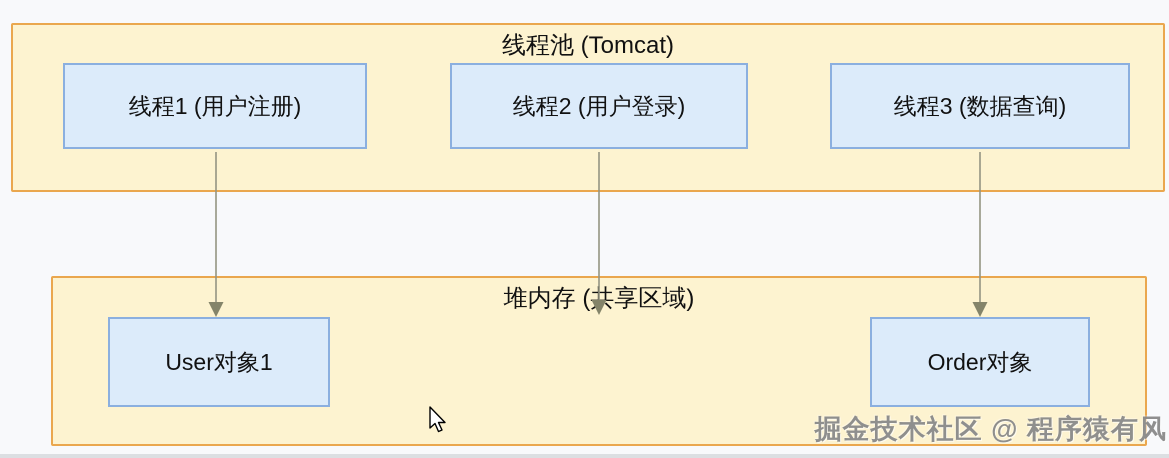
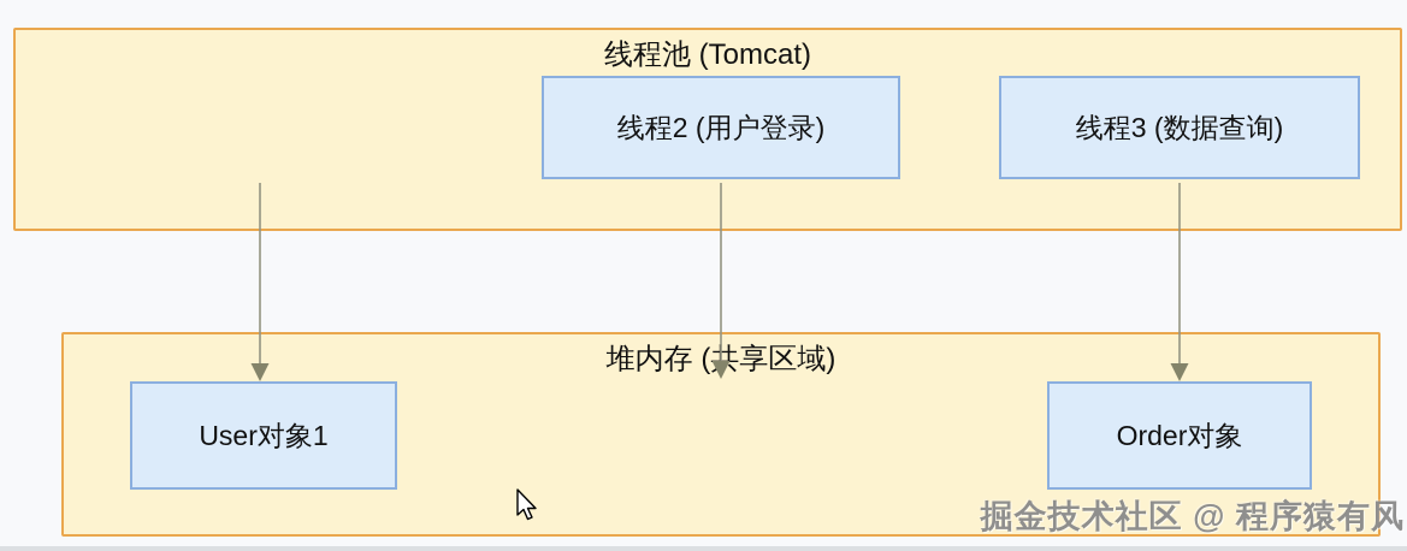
  线程池 (Tomcat)
- 线程1 (用户注册)
  线程2 (用户登录)
  线程3 (数据查询)
  堆内存 (共享区域)
  User对象1
  Order对象
  掘金技术社区 @ 程序猿有风
